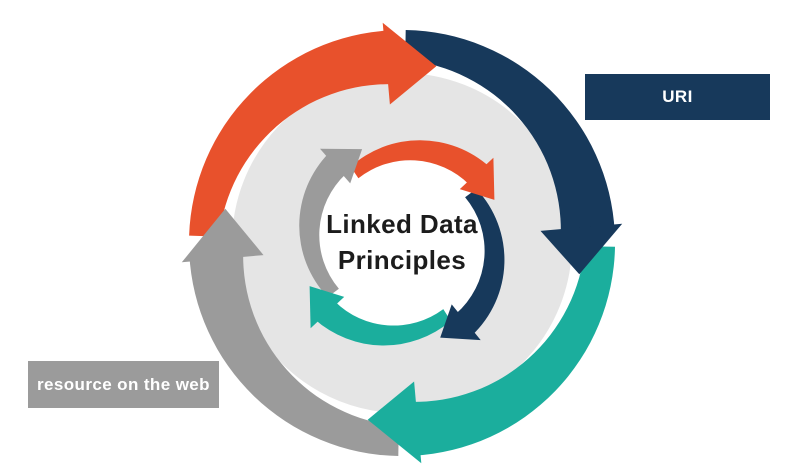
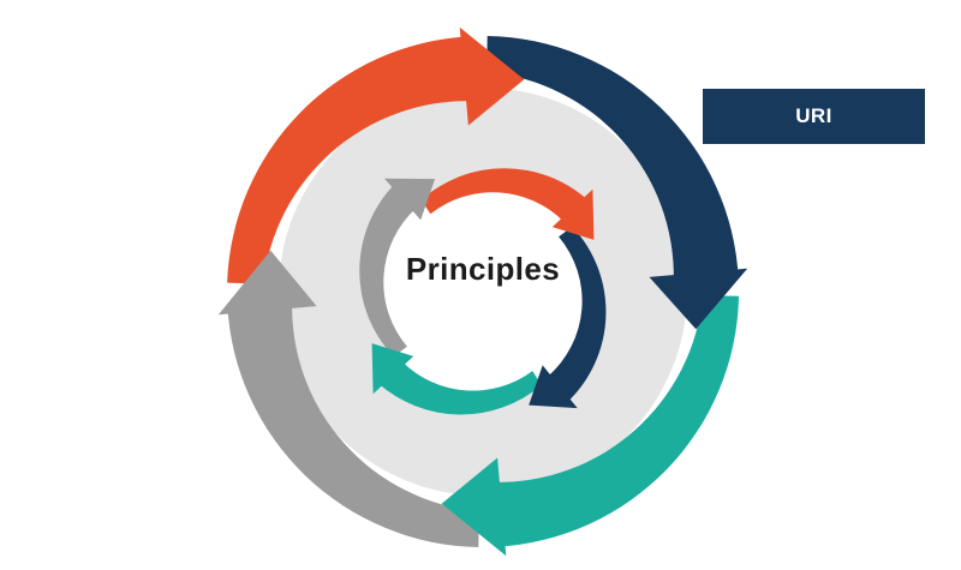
  URI
- resource on the web
- Linked Data
  Principles
